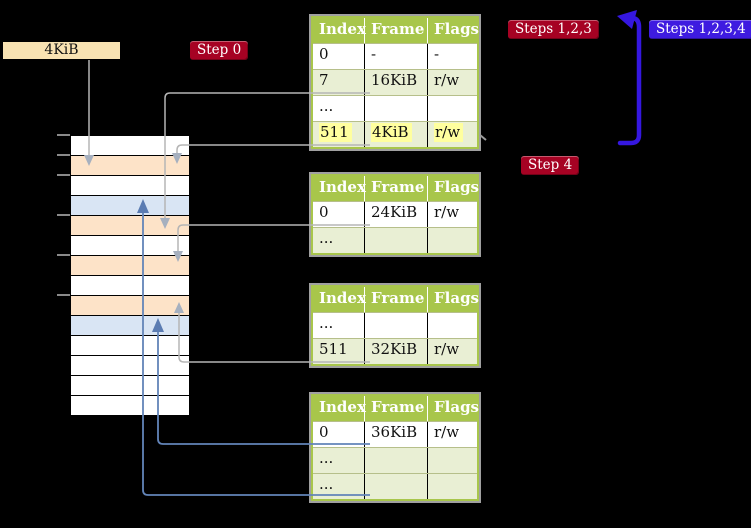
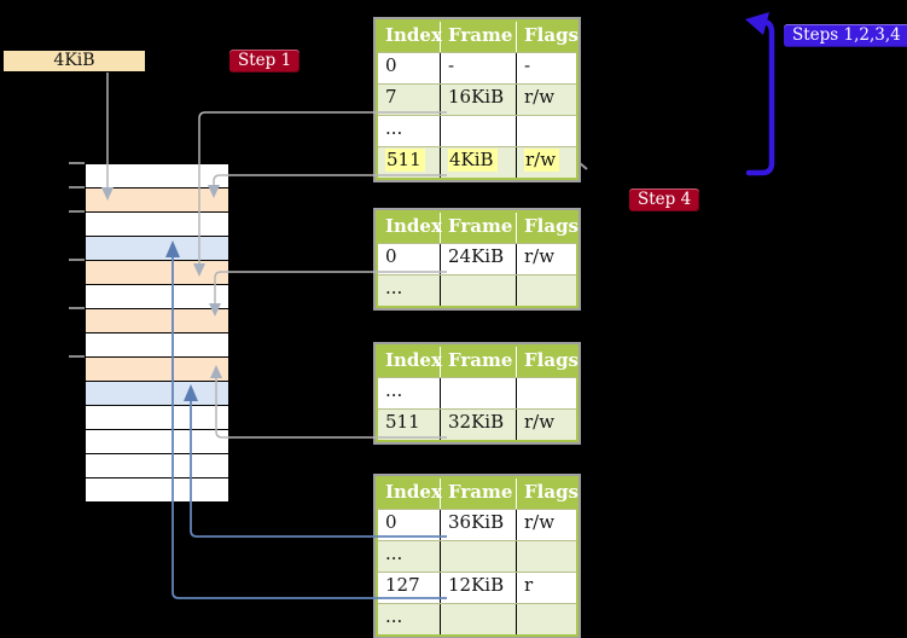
  4KiB
- Step 0
+ Step 1
- Steps 1,2,3
  Steps 1,2,3,4
  Step 4
  Index
  Frame
  Flags
  0
  -
  -
  7
  16KiB
  r/w
  ...
  511
  4KiB
  r/w
  Index
  Frame
  Flags
  0
  24KiB
  r/w
  ...
  Index
  Frame
  Flags
  ...
  511
  32KiB
  r/w
  Index
  Frame
  Flags
  0
  36KiB
  r/w
  ...
+ 127
+ 12KiB
+ r
  ...
